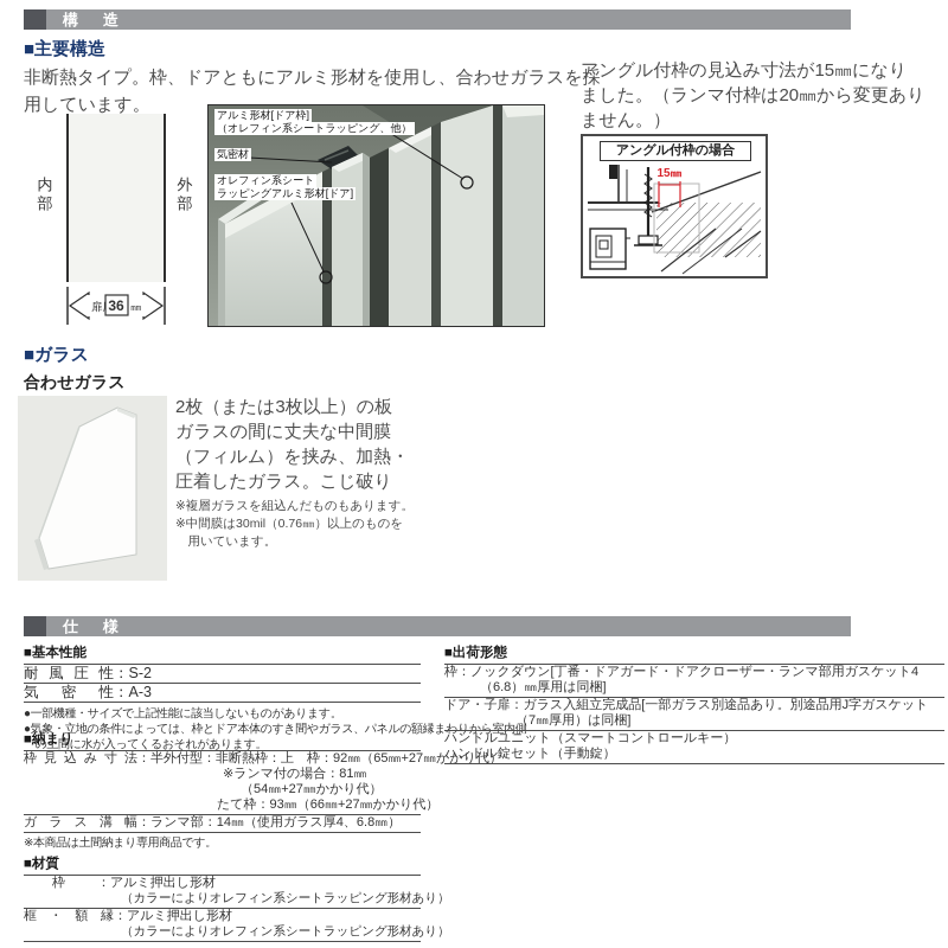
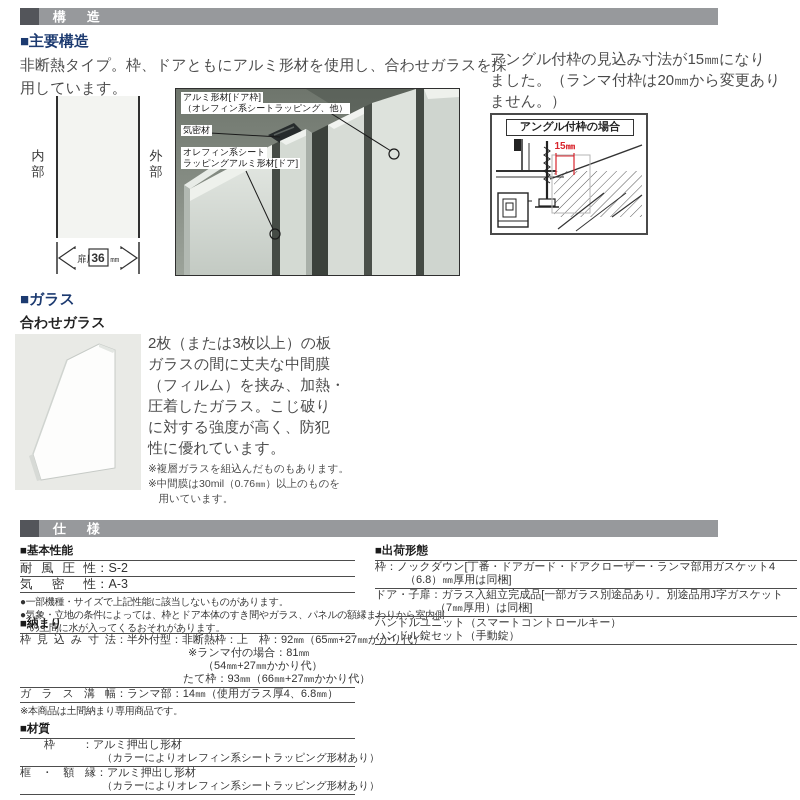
  構 造
  ■主要構造
  非断熱タイプ。枠、ドアともにアルミ形材を使用し、合わせガラスを採
  用しています。
  内部
  外部
  36
  ㎜
  アルミ形材[ドア枠]
  （オレフィン系シートラッピング、他）
  気密材
  オレフィン系シート
  ラッピングアルミ形材[ドア]
  アングル付枠の見込み寸法が15㎜になり
  ました。（ランマ付枠は20㎜から変更あり
  ません。）
  アングル付枠の場合
  15㎜
  ■ガラス
  合わせガラス
  2枚（または3枚以上）の板
  ガラスの間に丈夫な中間膜
  （フィルム）を挟み、加熱・
  圧着したガラス。こじ破り
+ に対する強度が高く、防犯
+ 性に優れています。
  ※複層ガラスを組込んだものもあります。
  ※中間膜は30mil（0.76㎜）以上のものを
  用いています。
  仕 様
  ■基本性能
  耐風圧性
  ：S-2
  気密性
  ：A-3
  ●一部機種・サイズで上記性能に該当しないものがあります。
  ●気象・立地の条件によっては、枠とドア本体のすき間やガラス、パネルの額縁ま
  の土間に水が入ってくるおそれがあります。
  ■納まり
  枠見込み寸法
  ：半外付型：非断熱枠：上 枠：92㎜（65㎜+27㎜かかり代）
  ※ランマ付の場合：81㎜
  （54㎜+27㎜かかり代）
  たて枠：93㎜（66㎜+27㎜かかり代）
  ガラス溝幅
  ：ランマ部：14㎜（使用ガラス厚4、6.8㎜）
  ※本商品は土間納まり専用商品です。
  ■材質
  枠
  ：アルミ押出し形材
  （カラーによりオレフィン系シートラッピング形材あり）
  框・額縁
  ：アルミ押出し形材
  （カラーによりオレフィン系シートラッピング形材あり）
  ■出荷形態
  枠：ノックダウン[丁番・ドアガード・ドアクローザー・ランマ部用ガスケット4
  （6.8）㎜厚用は同梱]
  ドア・子扉：ガラス入組立完成品[一部ガラス別途品あり。別途品用J字ガスケット
  （7㎜厚用）は同梱]
  ハンドルユニット（スマートコントロールキー）
  ハンドル錠セット（手動錠）
